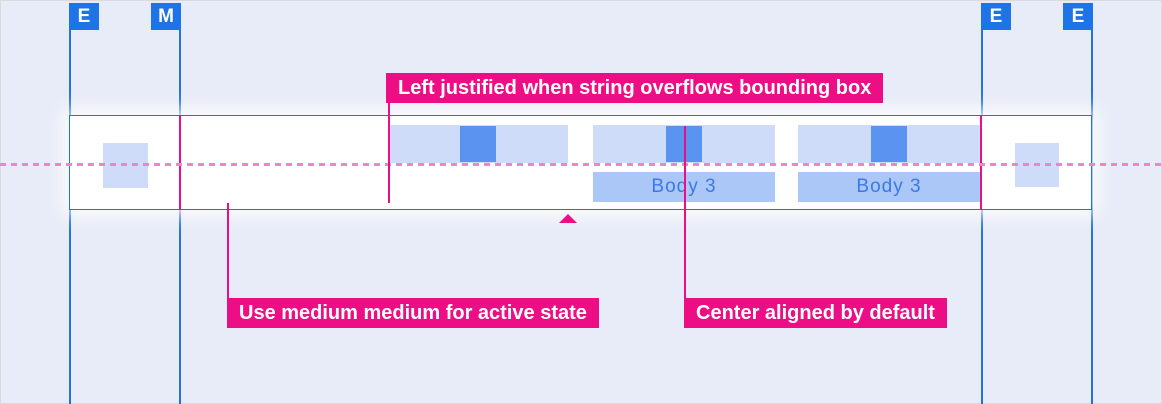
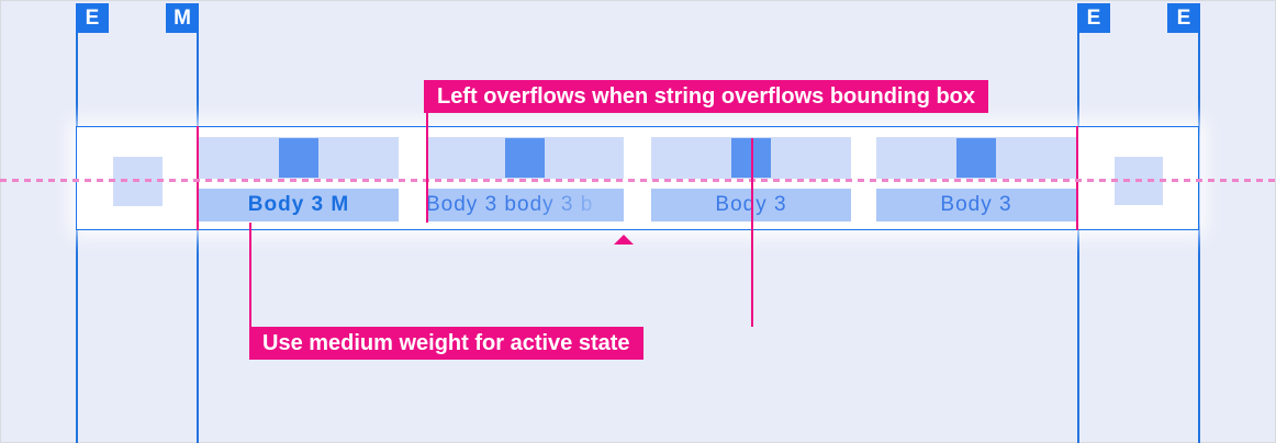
  E
  M
  E
  E
+ Body 3 M
+ Body 3 body 3 b
  Body 3
  Body 3
- Left justified when string overflows bounding box
+ Left overflows when string overflows bounding box
- Use medium medium for active state
+ Use medium weight for active state
- Center aligned by default
